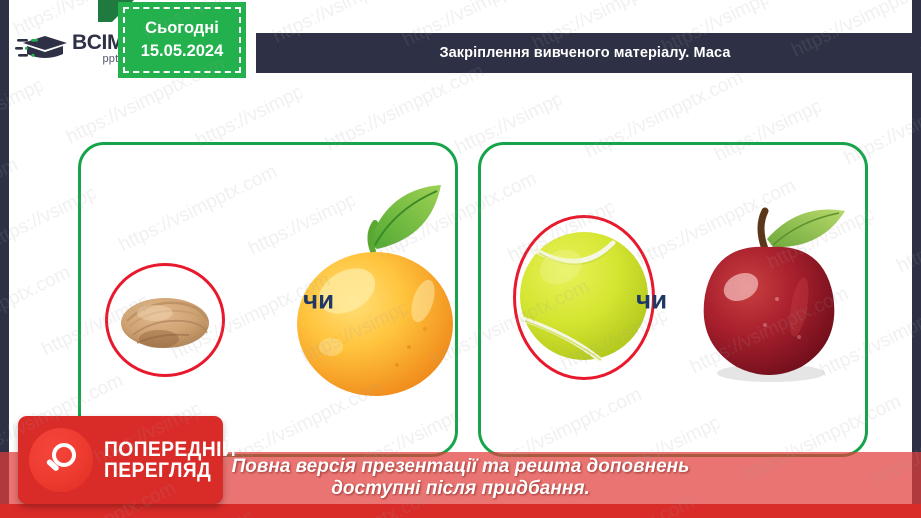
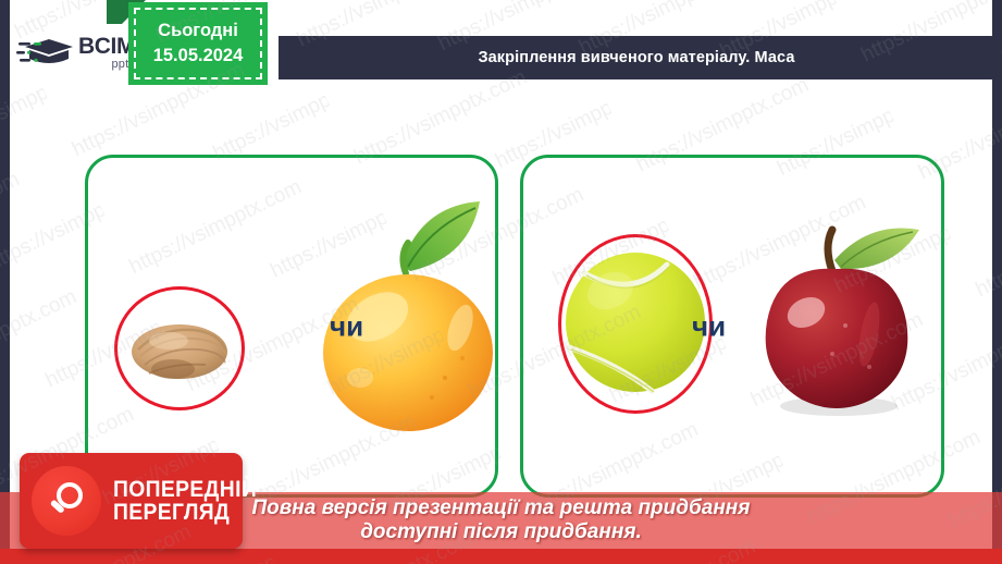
  Закріплення вивченого матеріалу. Маса
  BCIM
  ppt
  Сьогодні
  15.05.2024
  чи
  чи
- Повна версія презентації та решта доповнень
+ Повна версія презентації та решта придбання
  доступні після придбання.
  ПОПЕРЕДНІЙ
  ПЕРЕГЛЯД
